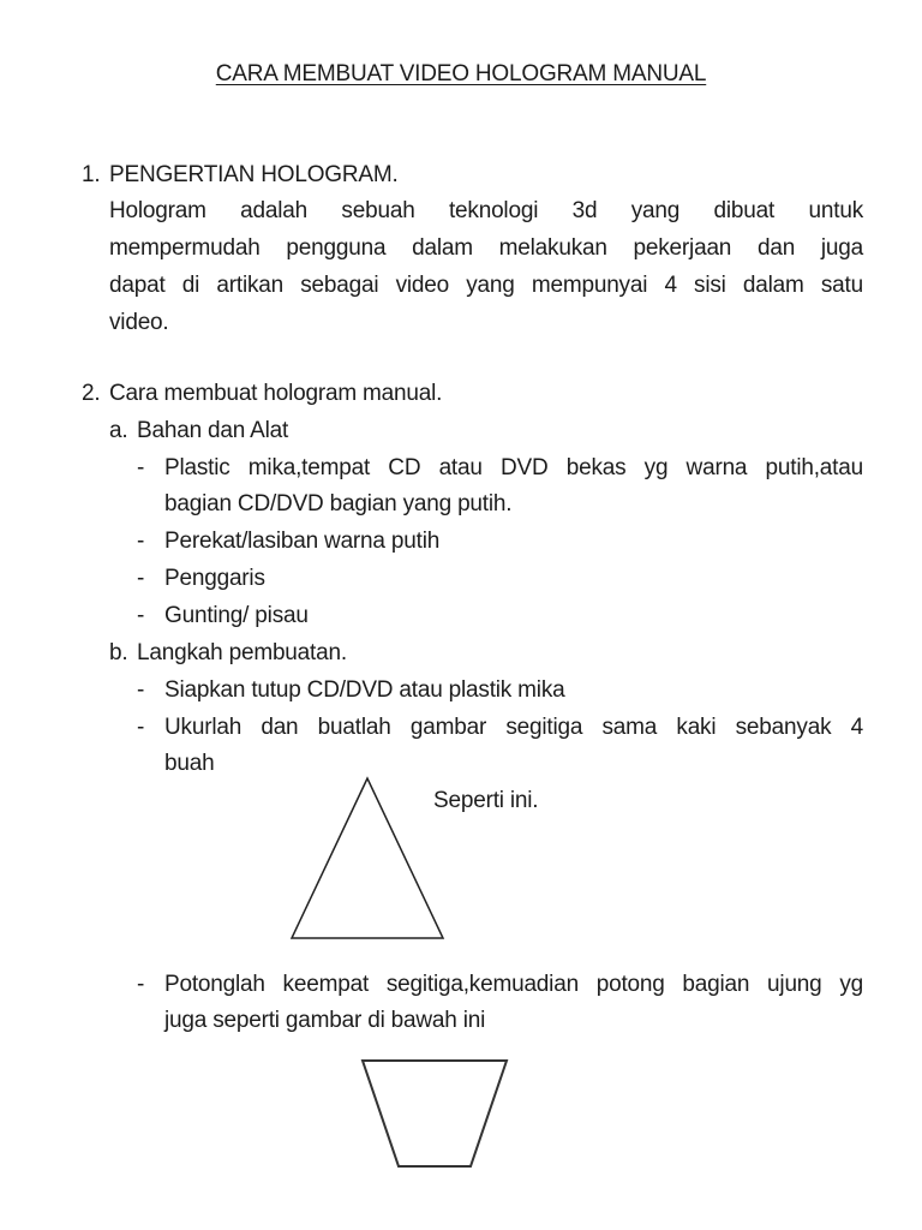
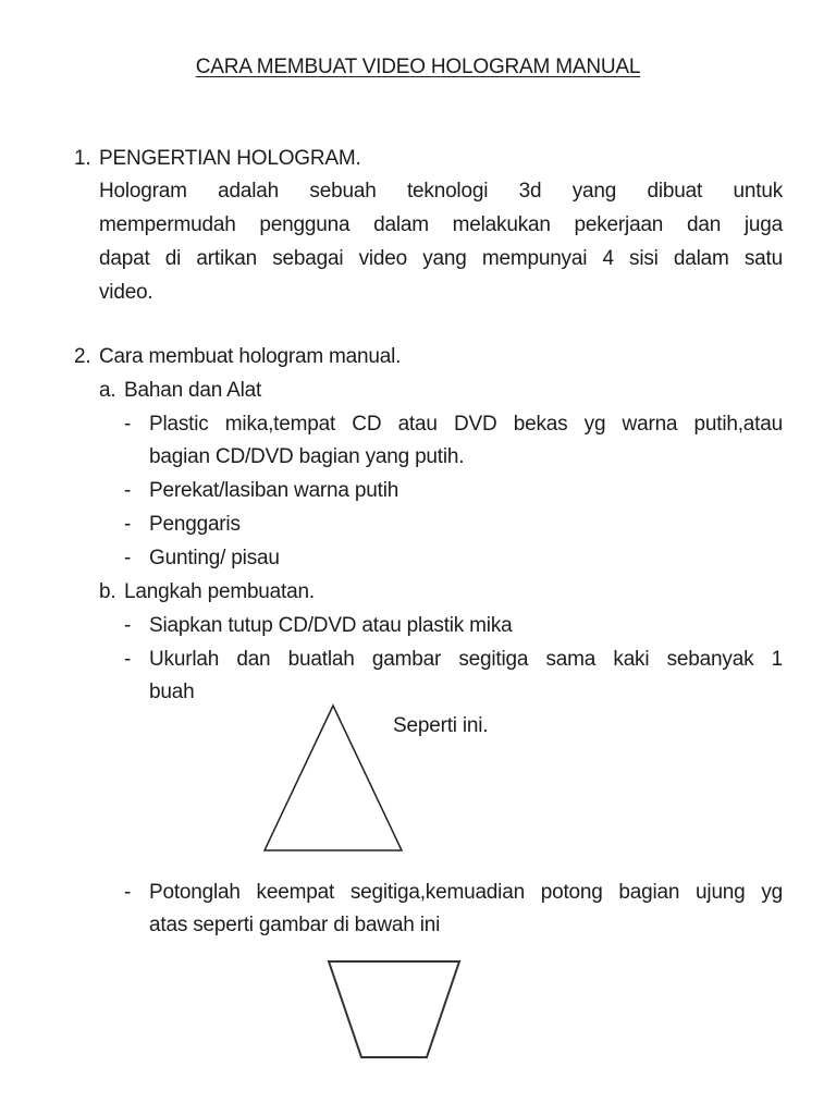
  CARA MEMBUAT VIDEO HOLOGRAM MANUAL
  1.
  PENGERTIAN HOLOGRAM.
  Hologram adalah sebuah teknologi 3d yang dibuat untuk
  mempermudah pengguna dalam melakukan pekerjaan dan juga
  dapat di artikan sebagai video yang mempunyai 4 sisi dalam satu
  video.
  2.
  Cara membuat hologram manual.
  a.
  Bahan dan Alat
  -
  Plastic mika,tempat CD atau DVD bekas yg warna putih,atau
  bagian CD/DVD bagian yang putih.
  -
  Perekat/lasiban warna putih
  -
  Penggaris
  -
  Gunting/ pisau
  b.
  Langkah pembuatan.
  -
  Siapkan tutup CD/DVD atau plastik mika
  -
- Ukurlah dan buatlah gambar segitiga sama kaki sebanyak 4
+ Ukurlah dan buatlah gambar segitiga sama kaki sebanyak 1
  buah
  Seperti ini.
  -
  Potonglah keempat segitiga,kemuadian potong bagian ujung yg
- juga seperti gambar di bawah ini
+ atas seperti gambar di bawah ini
